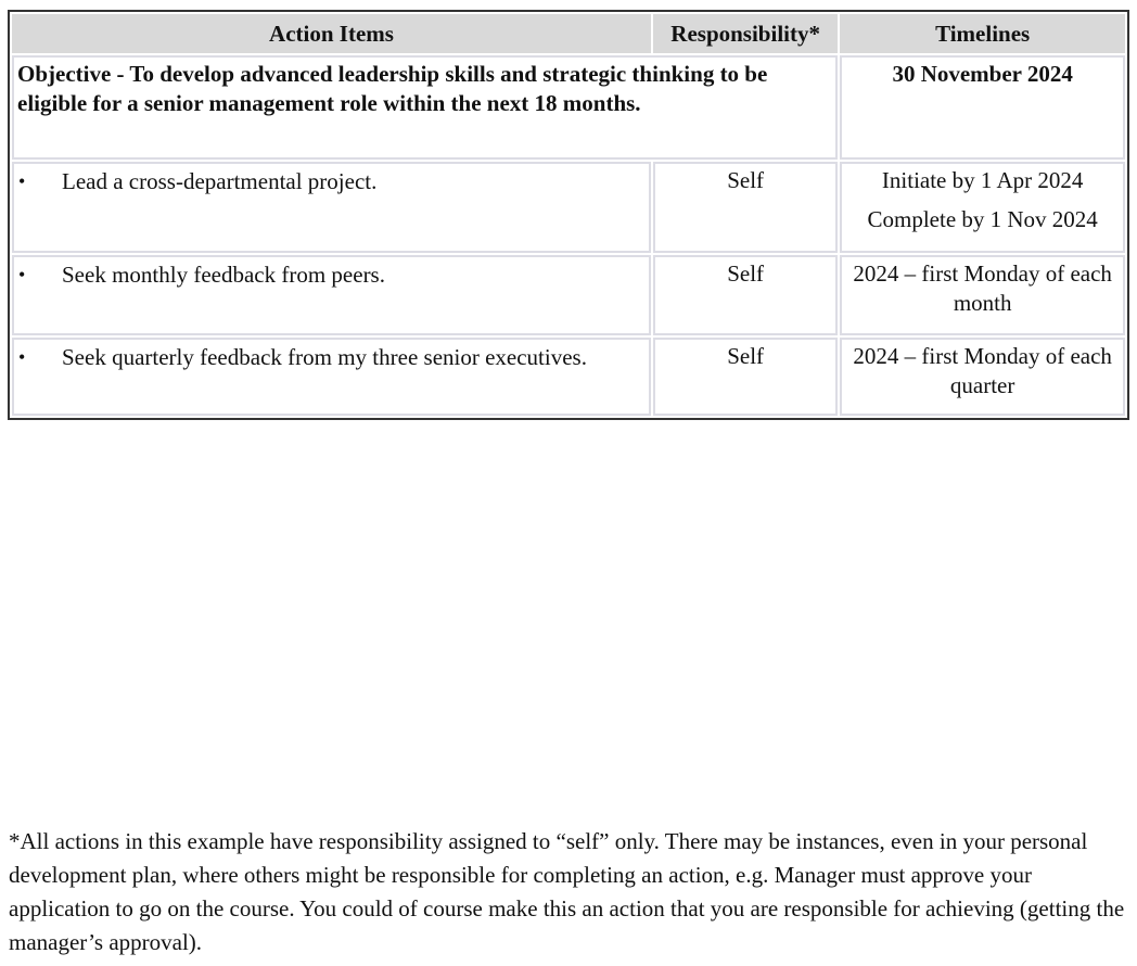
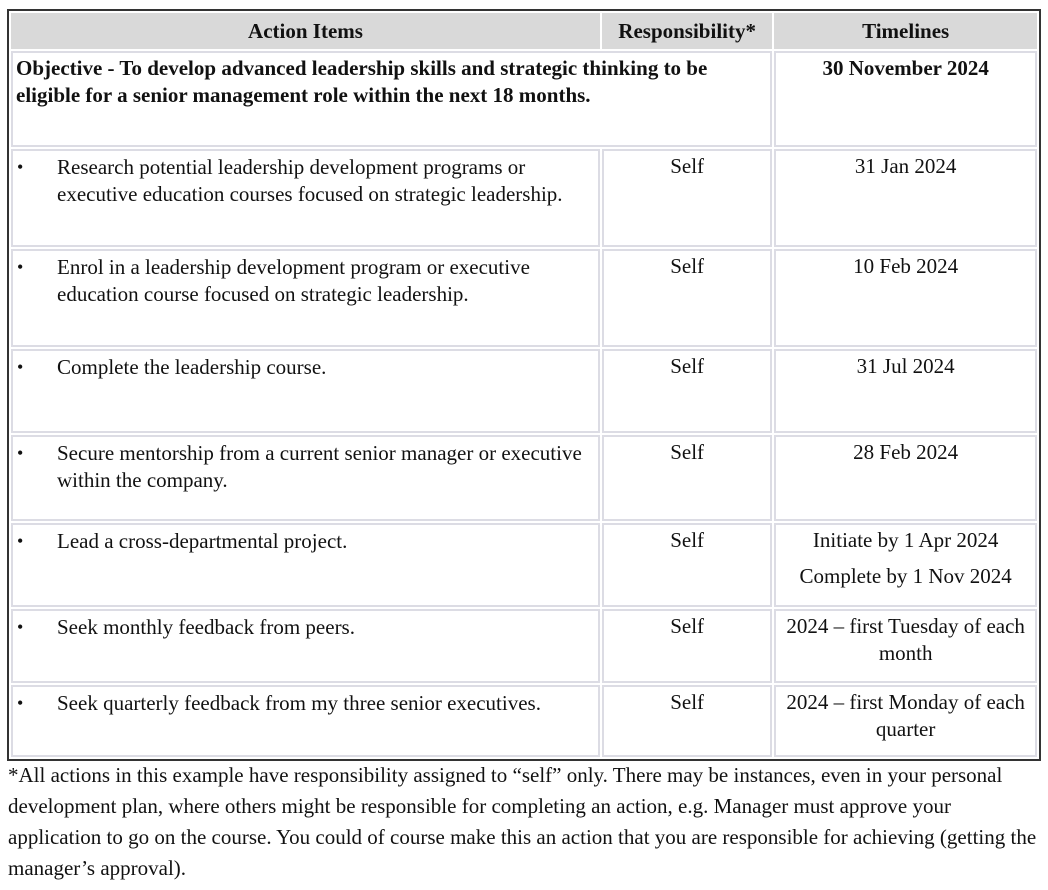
  Action Items	Responsibility*	Timelines
  Objective - To develop advanced leadership skills and strategic thinking to be eligible for a senior management role within the next 18 months.	30 November 2024
+ • Research potential leadership development programs or executive education courses focused on strategic leadership.	Self	31 Jan 2024
+ • Enrol in a leadership development program or executive education course focused on strategic leadership.	Self	10 Feb 2024
+ • Complete the leadership course.	Self	31 Jul 2024
+ • Secure mentorship from a current senior manager or executive within the company.	Self	28 Feb 2024
  • Lead a cross-departmental project.	Self	Initiate by 1 Apr 2024Complete by 1 Nov 2024
- • Seek monthly feedback from peers.	Self	2024 – first Monday of each month
+ • Seek monthly feedback from peers.	Self	2024 – first Tuesday of each month
  • Seek quarterly feedback from my three senior executives.	Self	2024 – first Monday of each quarter
  *All actions in this example have responsibility assigned to “self” only. There may be instances, even in your personal development plan, where others might be responsible for completing an action, e.g. Manager must approve your application to go on the course. You could of course make this an action that you are responsible for achieving (getting the manager’s approval).
